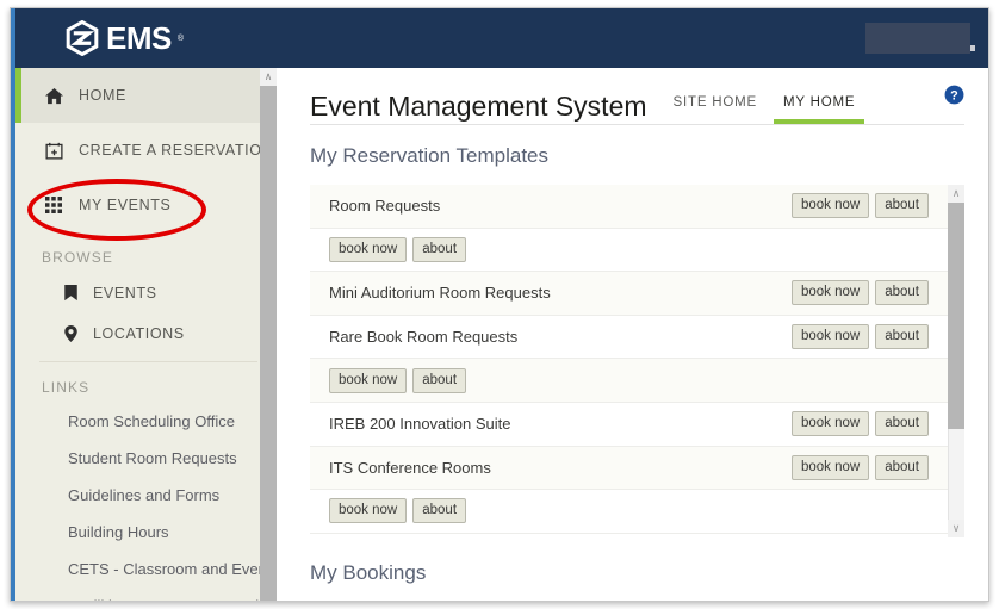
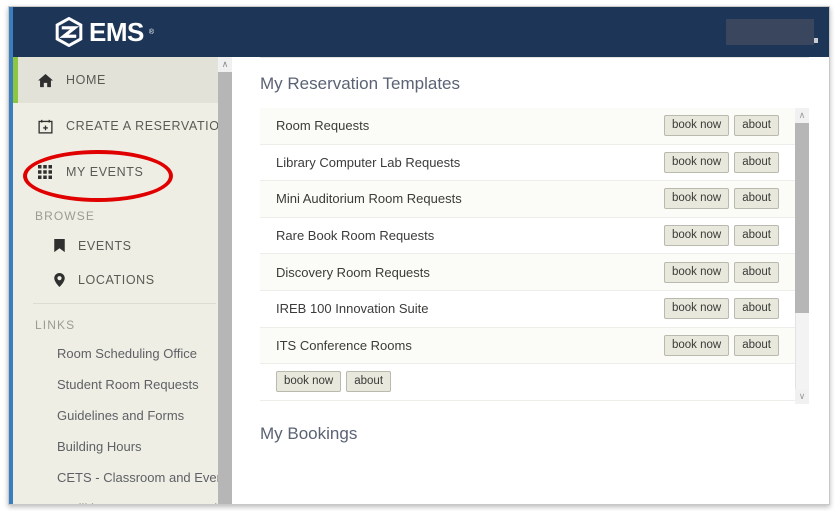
  EMS
  HOME
  CREATE A RESERVATIO
  MY EVENTS
  BROWSE
  EVENTS
  LOCATIONS
  LINKS
  Room Scheduling Office
  Student Room Requests
  Guidelines and Forms
  Building Hours
  CETS - Classroom and Eve
  ∧
- Event Management System
- SITE HOME
- MY HOME
- ?
  My Reservation Templates
  Room Requests
  book now
  about
+ Library Computer Lab Requests
  book now
  about
  Mini Auditorium Room Requests
  book now
  about
  Rare Book Room Requests
  book now
  about
+ Discovery Room Requests
  book now
  about
- IREB 200 Innovation Suite
+ IREB 100 Innovation Suite
  book now
  about
  ITS Conference Rooms
  book now
  about
  book now
  about
  ∧
  ∨
  My Bookings
